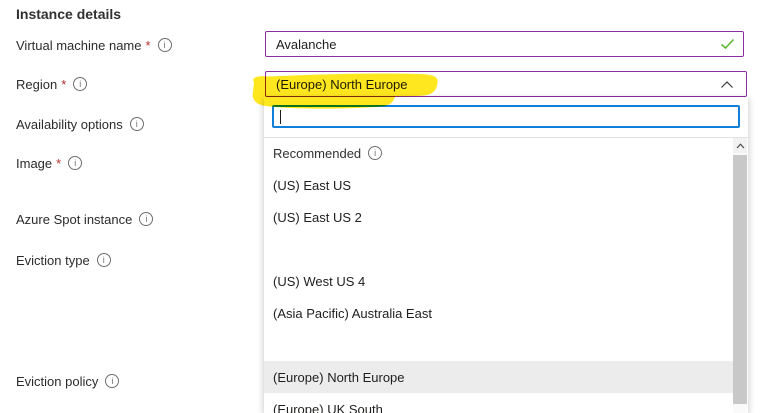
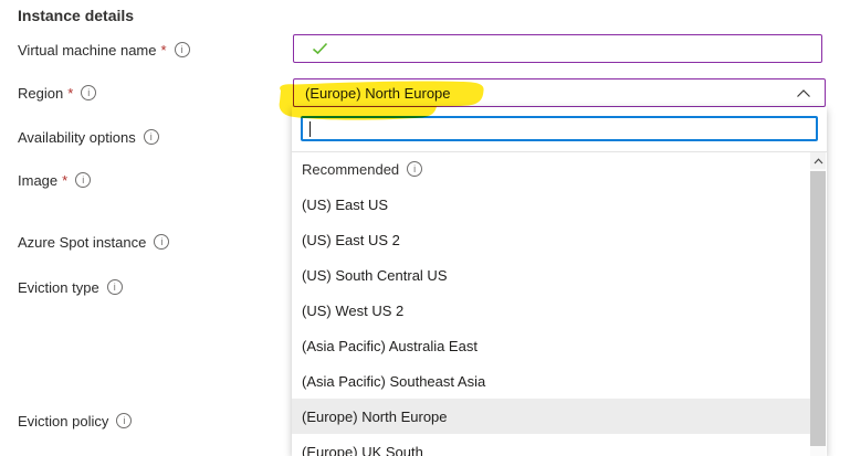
  Instance details
  Virtual machine name
  *
  Region
  *
  Availability options
  Image
  *
  Azure Spot instance
  Eviction type
  Eviction policy
- Avalanche
  (Europe) North Europe
  Recommended
  (US) East US
  (US) East US 2
+ (US) South Central US
- (US) West US 4
+ (US) West US 2
  (Asia Pacific) Australia East
+ (Asia Pacific) Southeast Asia
  (Europe) North Europe
  (Europe) UK South
